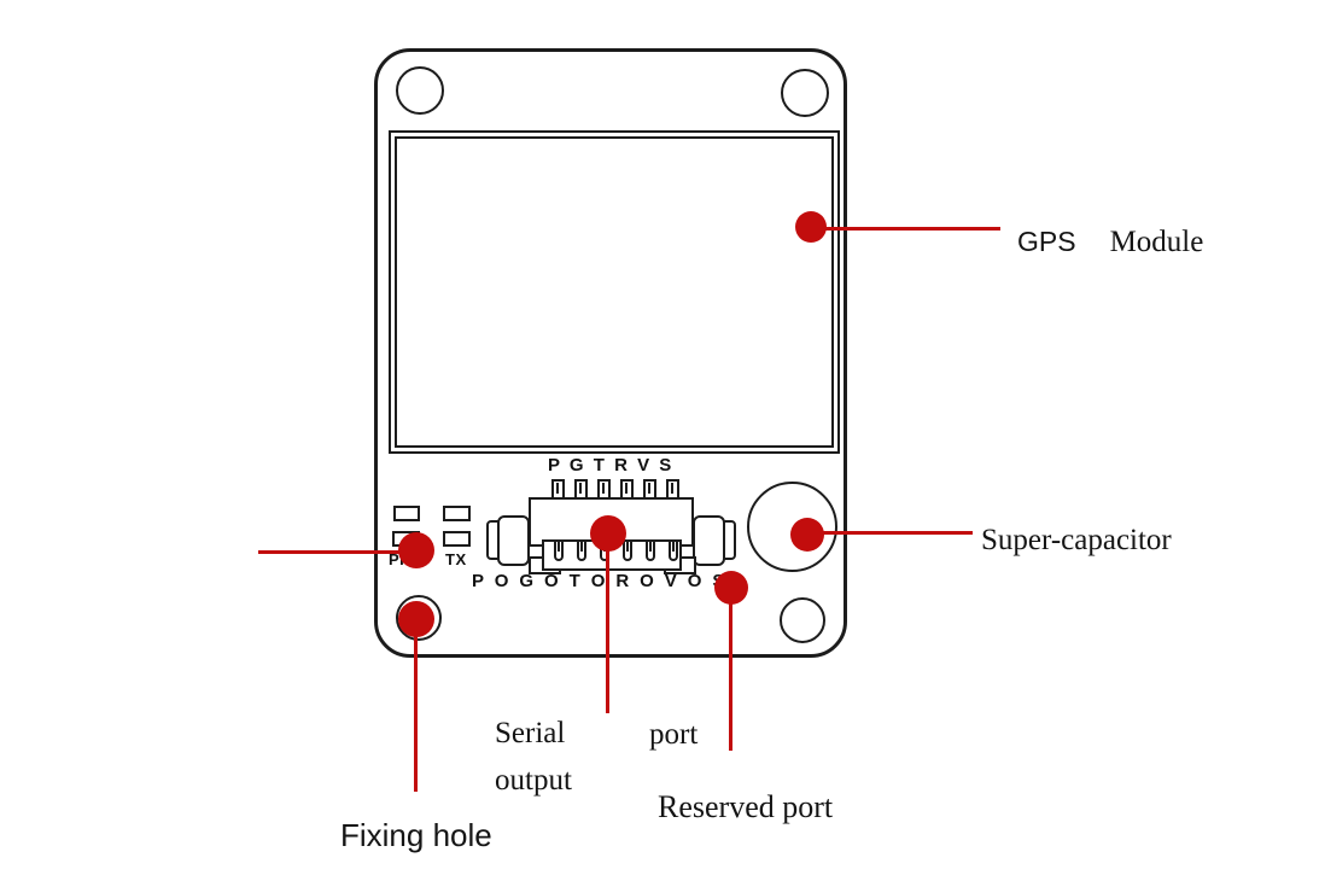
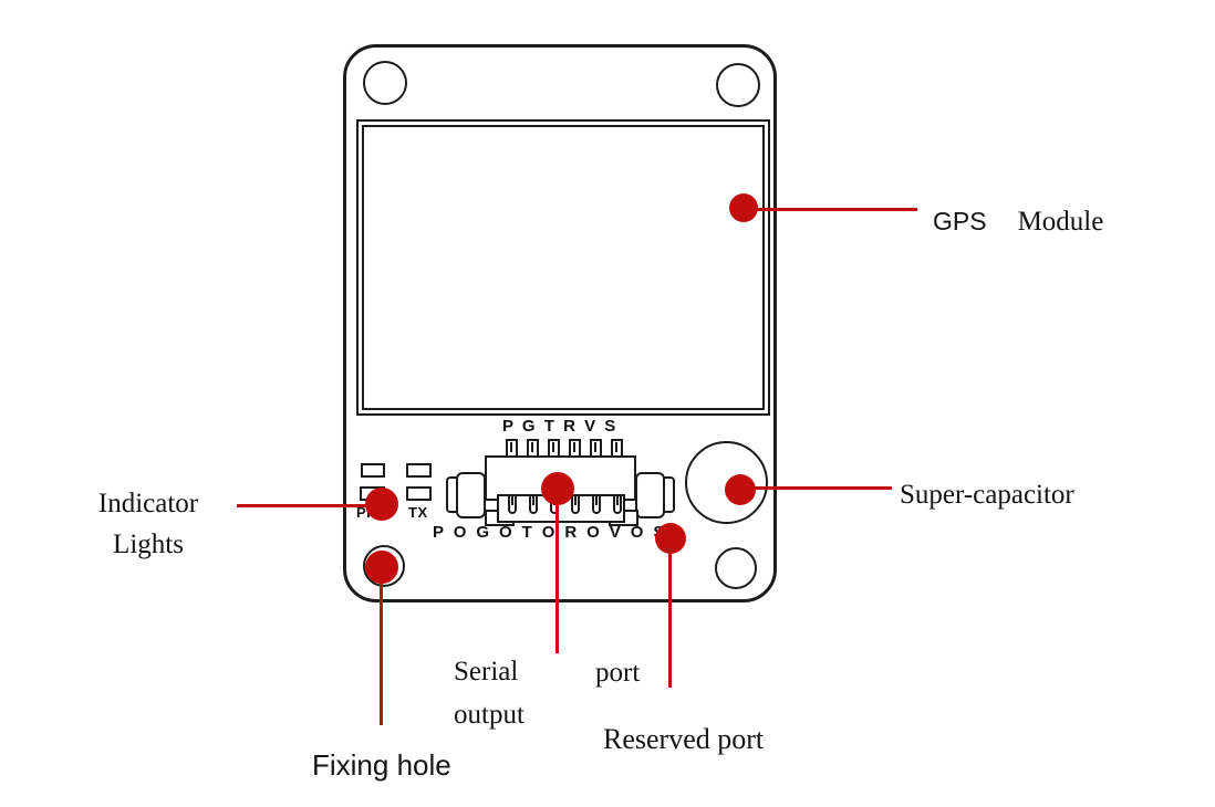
  TX
  P G T R V S
  P O G O T O R O V O
  GPS Module
  Super-capacitor
+ Indicator
+ Lights
  Serial
  port
  output
  Reserved port
  Fixing hole
